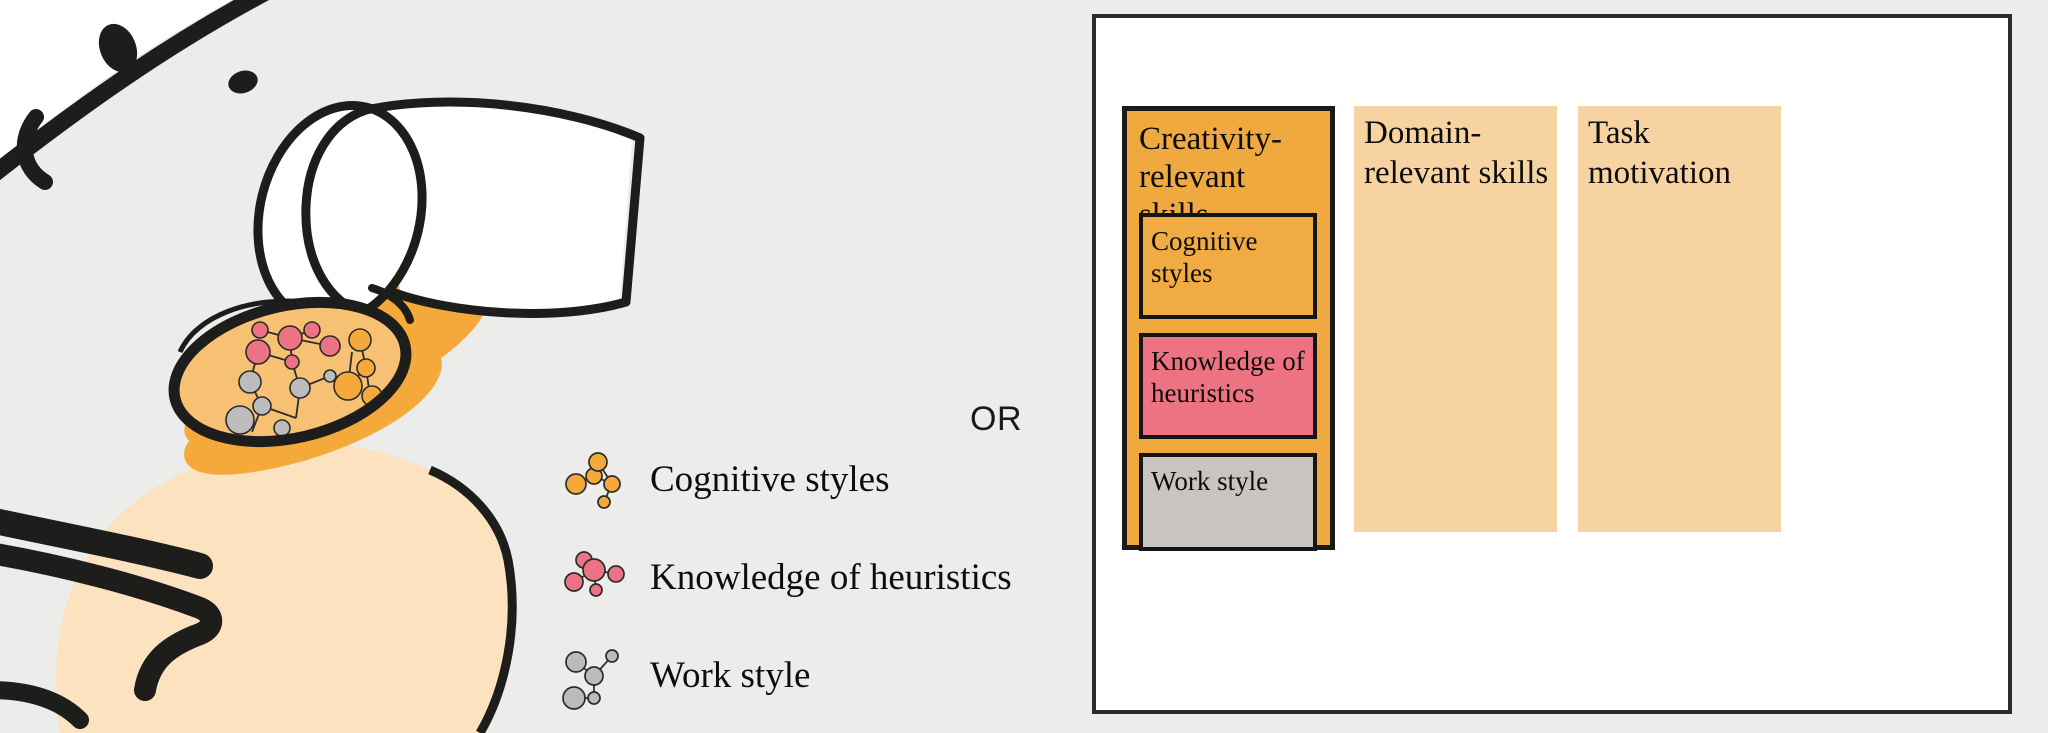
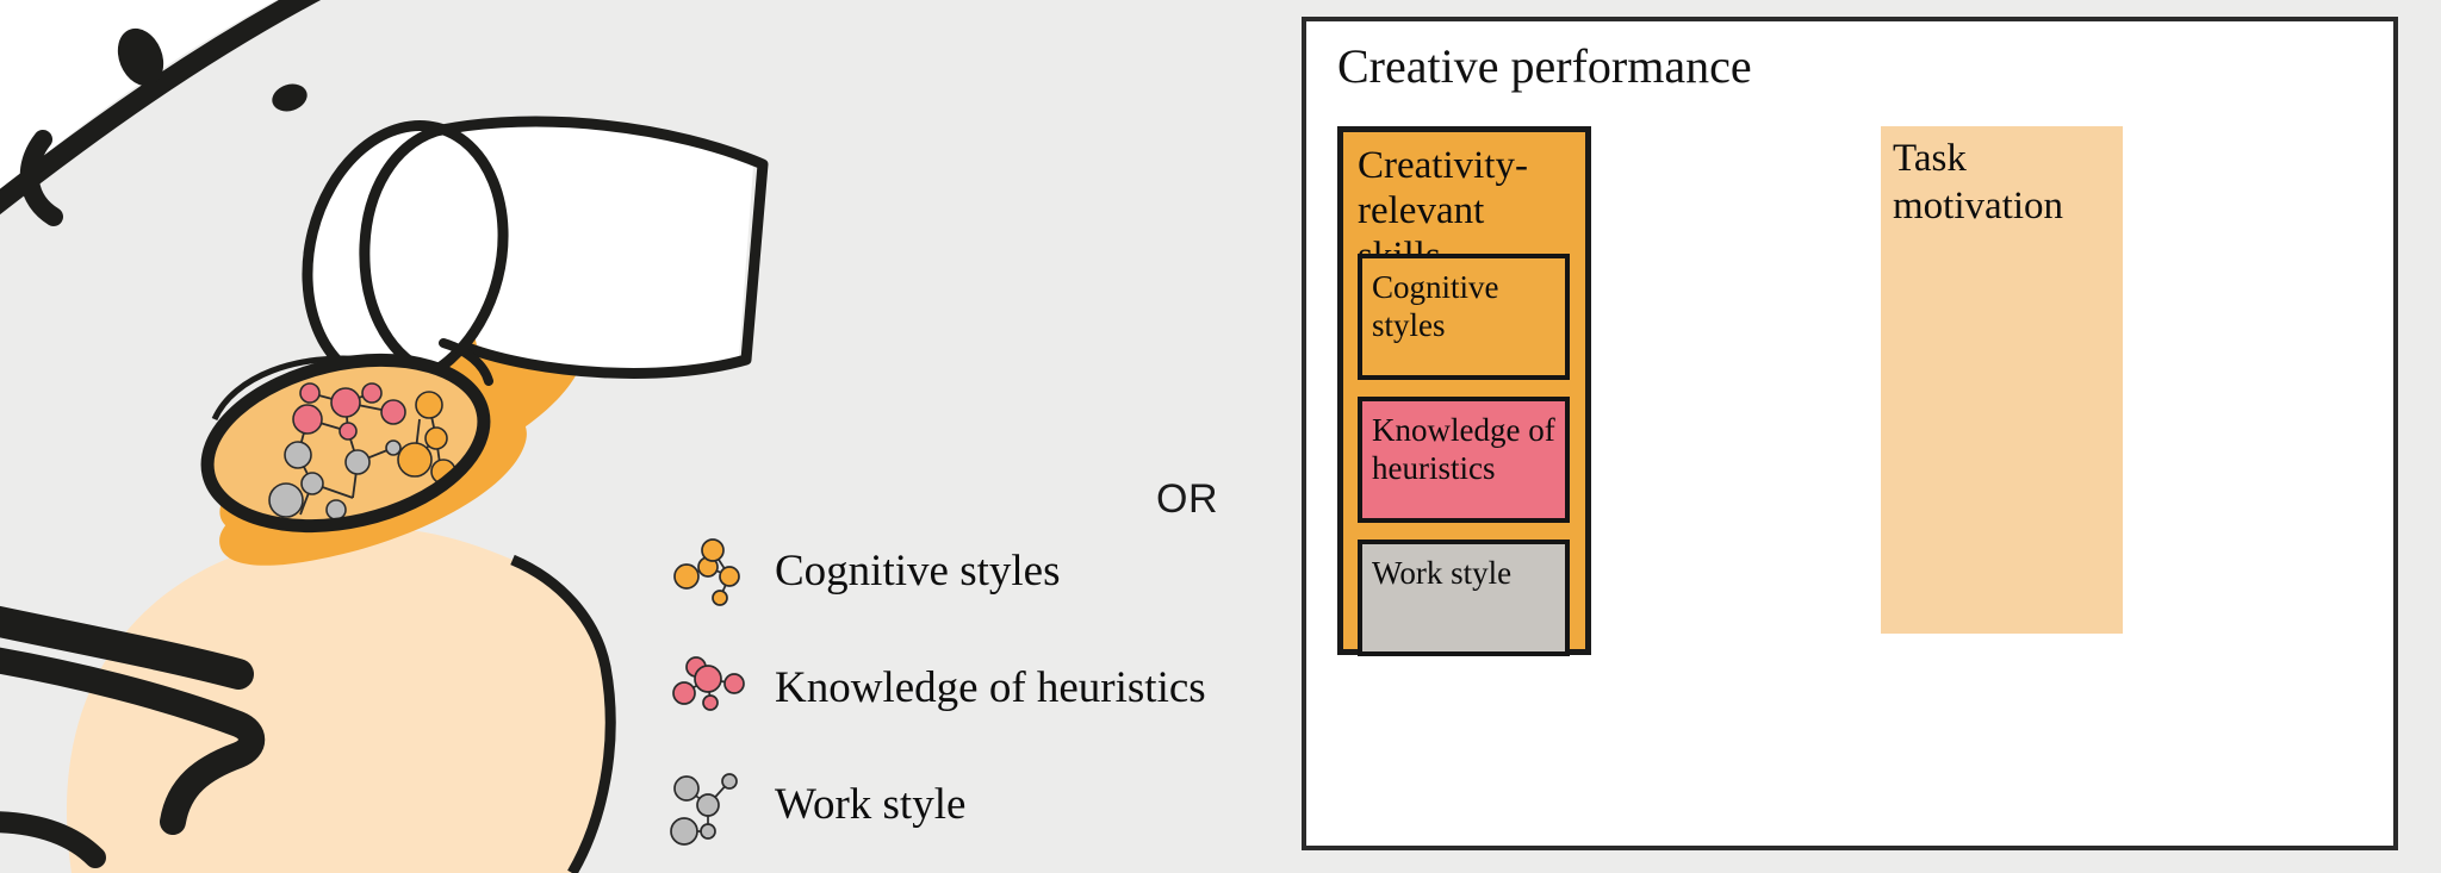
  OR
  Cognitive styles
  Knowledge of heuristics
  Work style
+ Creative performance
  Creativity-relevant
  Cognitive styles
  Knowledge of heuristics
  Work style
- Domain-relevant skills
  Task motivation
